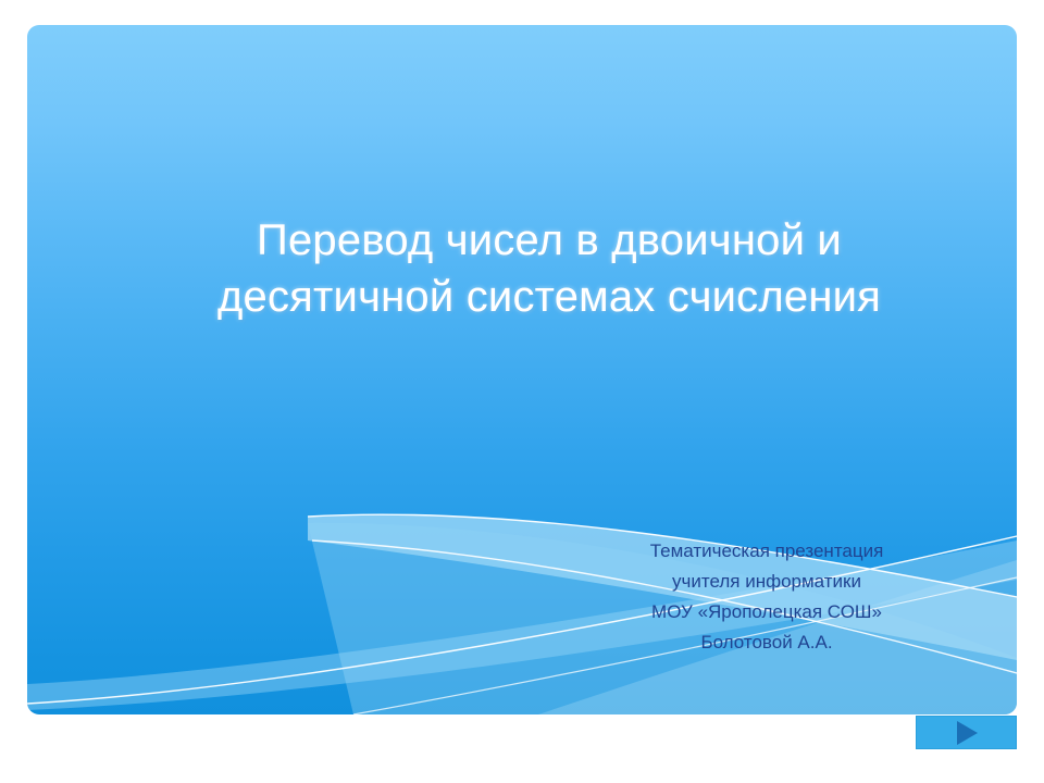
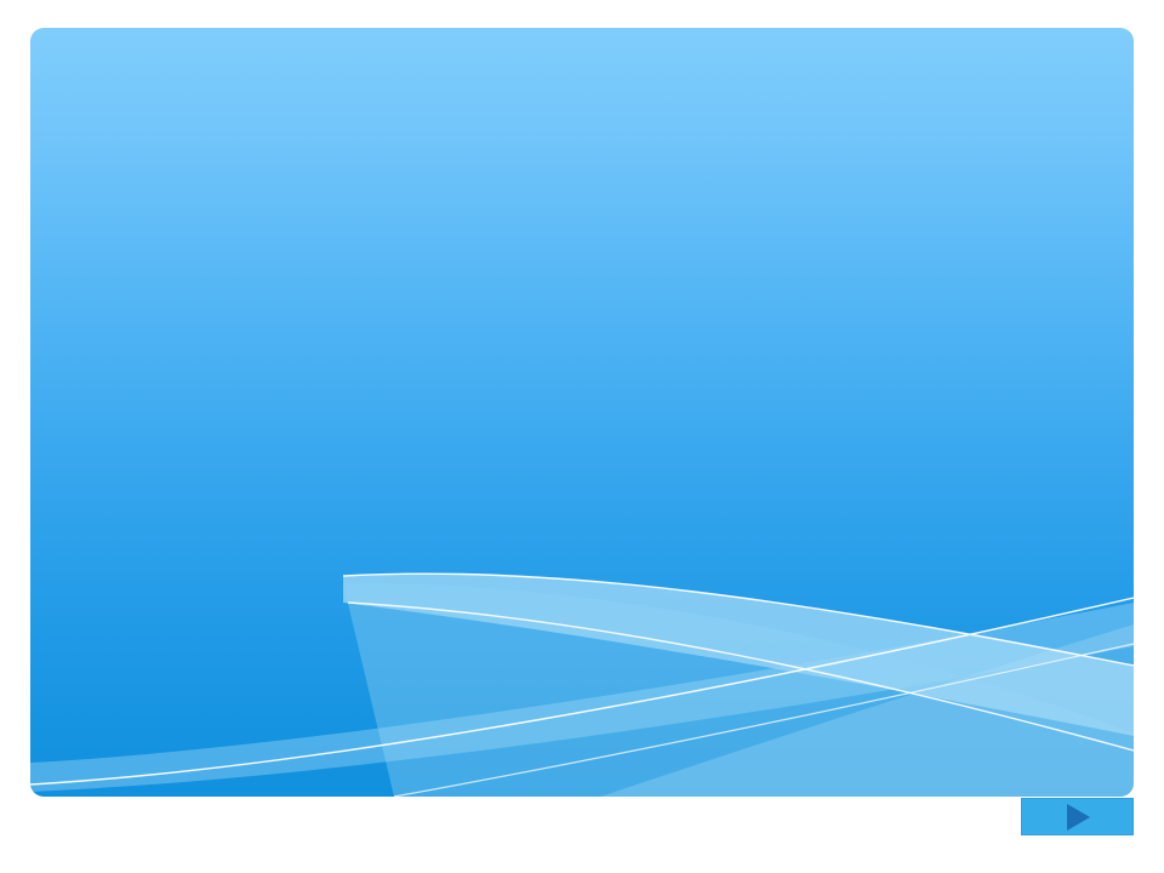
- Перевод чисел в двоичной и
- десятичной системах счисления
- Тематическая презентация
- учителя информатики
- МОУ «Ярополецкая СОШ»
- Болотовой А.А.
